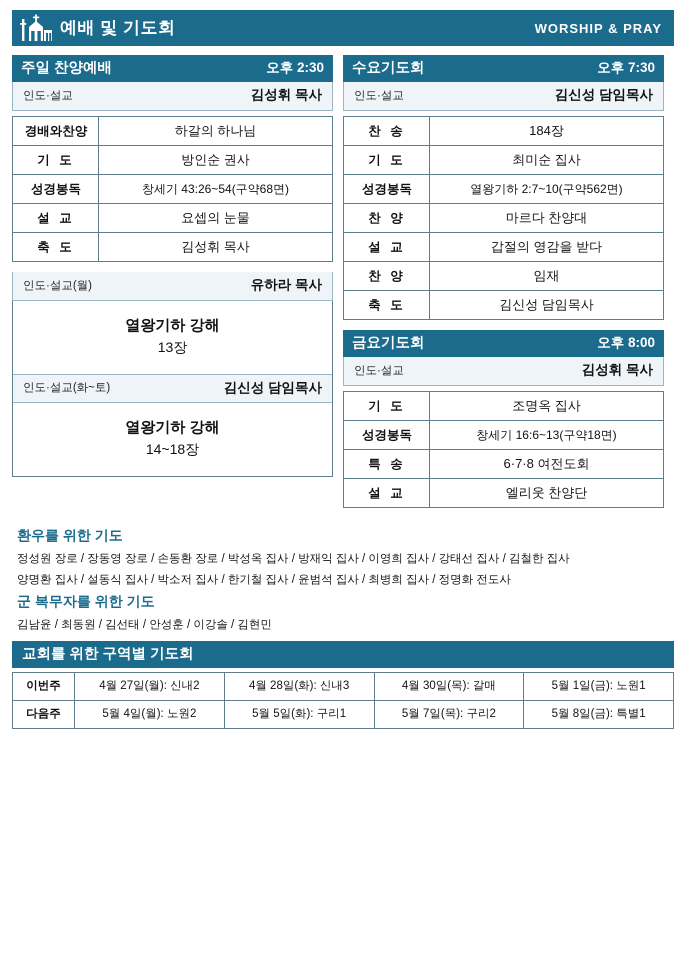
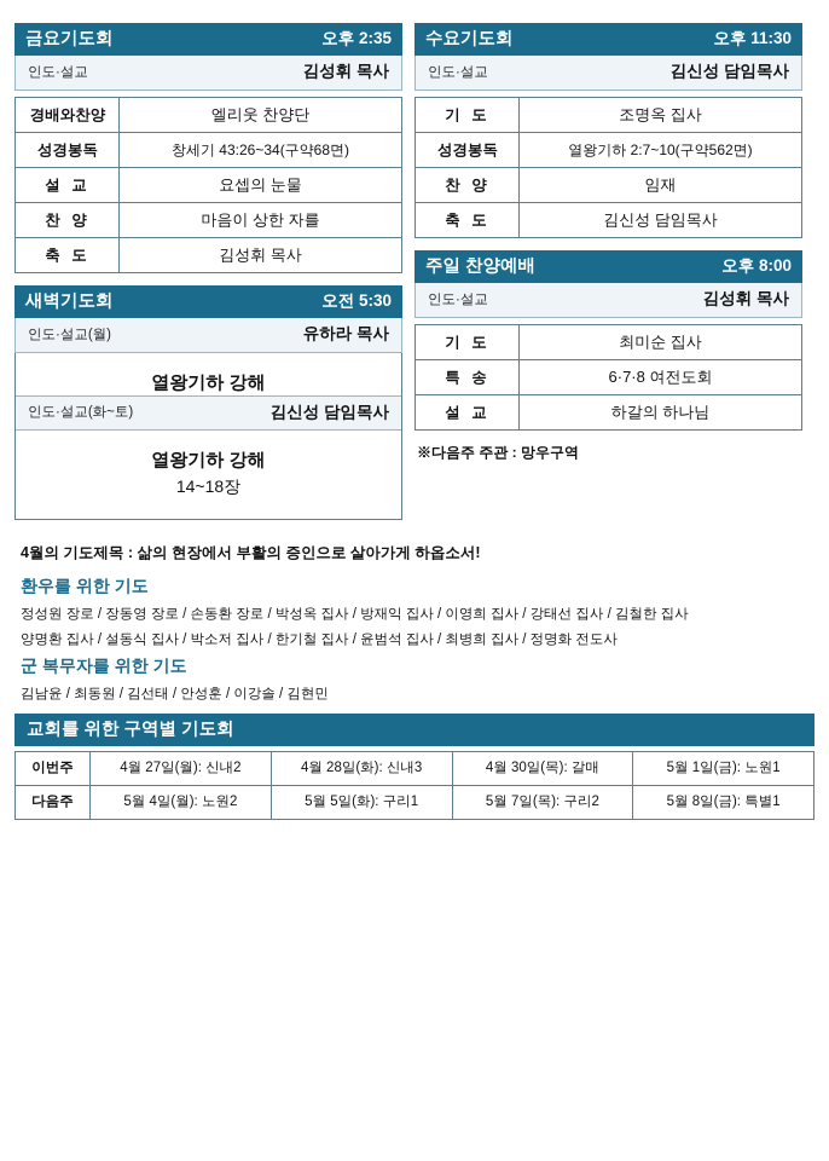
- 예배 및 기도회
- WORSHIP & PRAY
- 주일 찬양예배
+ 금요기도회
- 오후 2:30
+ 오후 2:35
  인도·설교
  김성휘 목사
- 경배와찬양	하갈의 하나님
+ 경배와찬양	엘리웃 찬양단
- 기 도	방인순 권사
- 성경봉독	창세기 43:26~54(구약68면)
+ 성경봉독	창세기 43:26~34(구약68면)
  설 교	요셉의 눈물
+ 찬 양	마음이 상한 자를
  축 도	김성휘 목사
+ 새벽기도회
+ 오전 5:30
  인도·설교(월)
  유하라 목사
  열왕기하 강해
- 13장
  인도·설교(화~토)
  김신성 담임목사
  열왕기하 강해
  14~18장
  수요기도회
- 오후 7:30
+ 오후 11:30
  인도·설교
  김신성 담임목사
- 찬 송	184장
- 기 도	최미순 집사
+ 기 도	조명옥 집사
  성경봉독	열왕기하 2:7~10(구약562면)
- 찬 양	마르다 찬양대
- 설 교	갑절의 영감을 받다
  찬 양	임재
  축 도	김신성 담임목사
- 금요기도회
+ 주일 찬양예배
  오후 8:00
  인도·설교
  김성휘 목사
- 기 도	조명옥 집사
+ 기 도	최미순 집사
- 성경봉독	창세기 16:6~13(구약18면)
  특 송	6·7·8 여전도회
- 설 교	엘리웃 찬양단
+ 설 교	하갈의 하나님
+ ※다음주 주관 : 망우구역
+ 4월의 기도제목 : 삶의 현장에서 부활의 증인으로 살아가게 하옵소서!
  환우를 위한 기도
  정성원 장로 / 장동영 장로 / 손동환 장로 / 박성옥 집사 / 방재익 집사 / 이영희 집사 / 강태선 집사 / 김철한 집사
  양명환 집사 / 설동식 집사 / 박소저 집사 / 한기철 집사 / 윤범석 집사 / 최병희 집사 / 정명화 전도사
  군 복무자를 위한 기도
  김남윤 / 최동원 / 김선태 / 안성훈 / 이강솔 / 김현민
  교회를 위한 구역별 기도회
  이번주	4월 27일(월): 신내2	4월 28일(화): 신내3	4월 30일(목): 갈매	5월 1일(금): 노원1
  다음주	5월 4일(월): 노원2	5월 5일(화): 구리1	5월 7일(목): 구리2	5월 8일(금): 특별1
